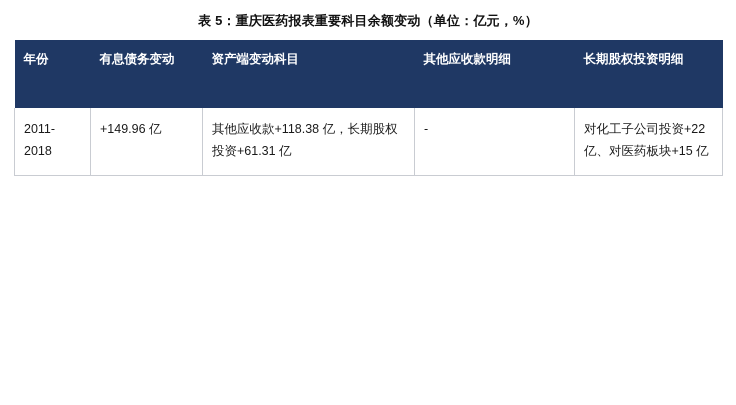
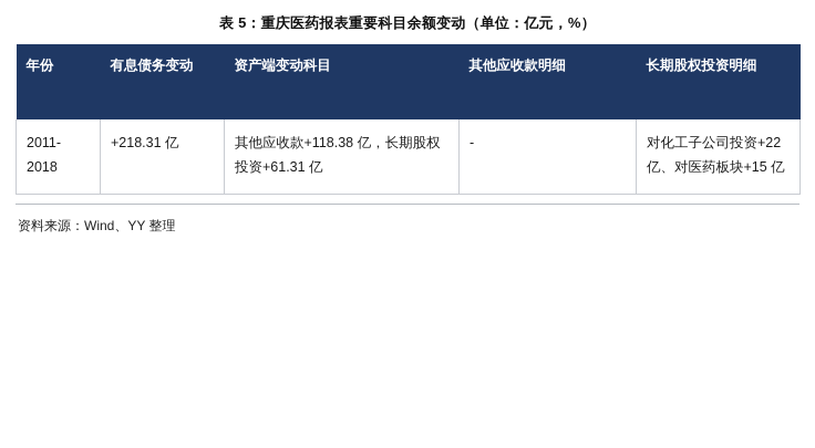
  表 5：重庆医药报表重要科目余额变动（单位：亿元，%）
  年份	有息债务变动	资产端变动科目	其他应收款明细	长期股权投资明细
- 2011-2018	+149.96 亿	其他应收款+118.38 亿，长期股权投资+61.31 亿	-	对化工子公司投资+22 亿、对医药板块+15 亿
+ 2011-2018	+218.31 亿	其他应收款+118.38 亿，长期股权投资+61.31 亿	-	对化工子公司投资+22 亿、对医药板块+15 亿
+ 资料来源：Wind、YY 整理
